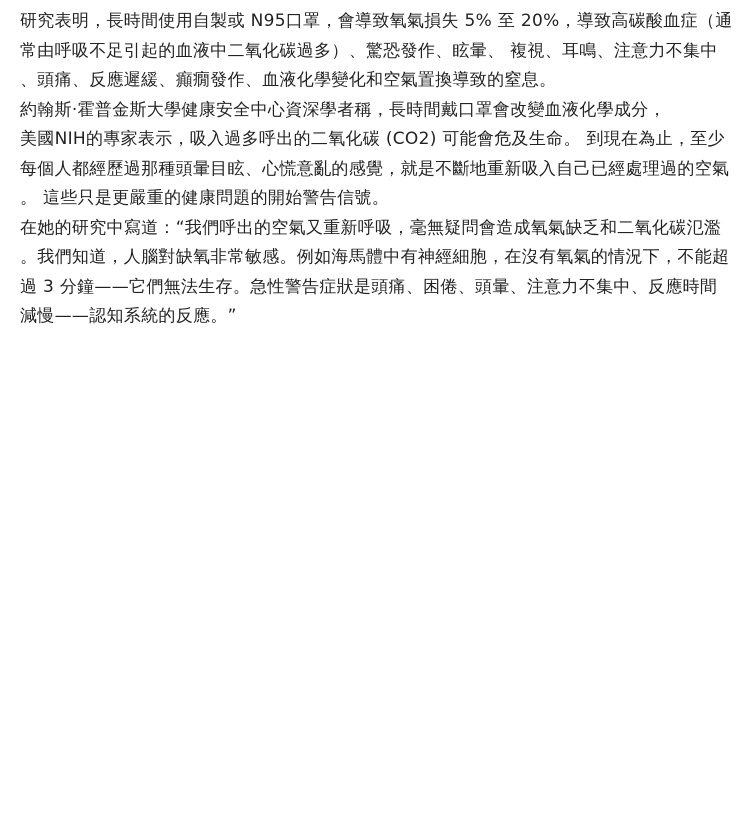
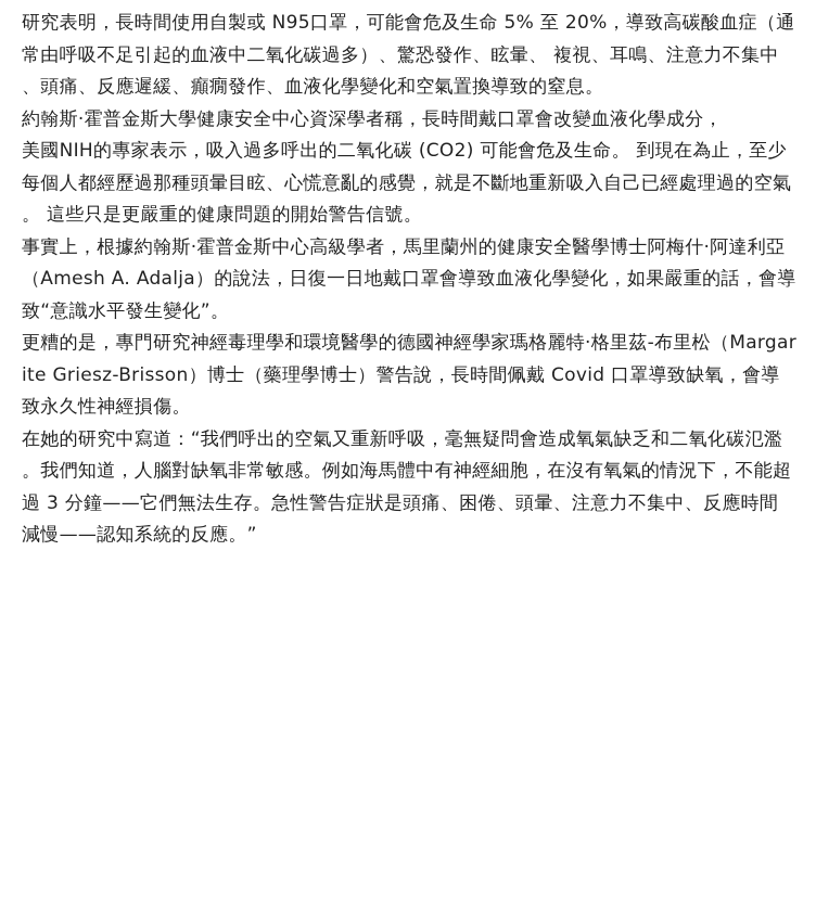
- 研究表明，長時間使用自製或 N95口罩，會導致氧氣損失 5% 至 20%，導致高碳酸血症（通常由呼吸不足引起的血液中二氧化碳過多）、驚恐發作、眩暈、 複視、耳鳴、注意力不集中、頭痛、反應遲緩、癲癇發作、血液化學變化和空氣置換導致的窒息。
+ 研究表明，長時間使用自製或 N95口罩，可能會危及生命 5% 至 20%，導致高碳酸血症（通常由呼吸不足引起的血液中二氧化碳過多）、驚恐發作、眩暈、 複視、耳鳴、注意力不集中、頭痛、反應遲緩、癲癇發作、血液化學變化和空氣置換導致的窒息。
  約翰斯·霍普金斯大學健康安全中心資深學者稱，長時間戴口罩會改變血液化學成分，
  美國NIH的專家表示，吸入過多呼出的二氧化碳 (CO2) 可能會危及生命。 到現在為止，至少每個人都經歷過那種頭暈目眩、心慌意亂的感覺，就是不斷地重新吸入自己已經處理過的空氣。 這些只是更嚴重的健康問題的開始警告信號。
+ 事實上，根據約翰斯·霍普金斯中心高級學者，馬里蘭州的健康安全醫學博士阿梅什·阿達利亞（Amesh A. Adalja）的說法，日復一日地戴口罩會導致血液化學變化，如果嚴重的話，會導致“意識水平發生變化”。
+ 更糟的是，專門研究神經毒理學和環境醫學的德國神經學家瑪格麗特·格里茲-布里松（Margarite Griesz-Brisson）博士（藥理學博士）警告說，長時間佩戴 Covid 口罩導致缺氧，會導致永久性神經損傷。
  在她的研究中寫道：“我們呼出的空氣又重新呼吸，毫無疑問會造成氧氣缺乏和二氧化碳氾濫。我們知道，人腦對缺氧非常敏感。例如海馬體中有神經細胞，在沒有氧氣的情況下，不能超過 3 分鐘——它們無法生存。急性警告症狀是頭痛、困倦、頭暈、注意力不集中、反應時間減慢——認知系統的反應。”
